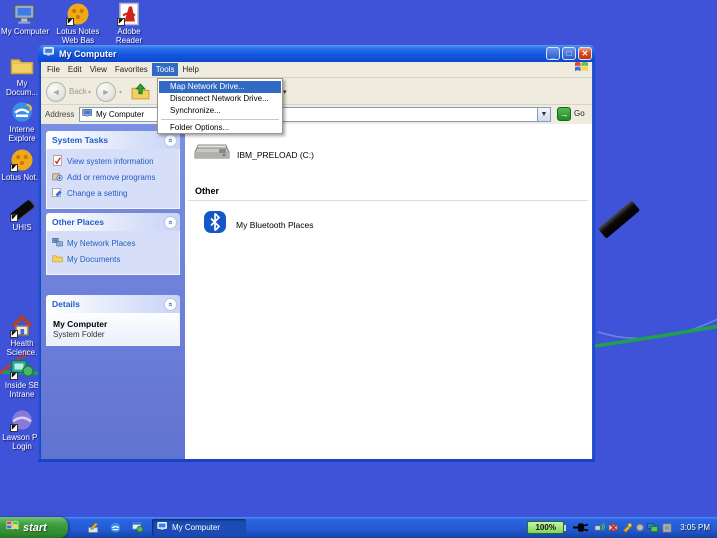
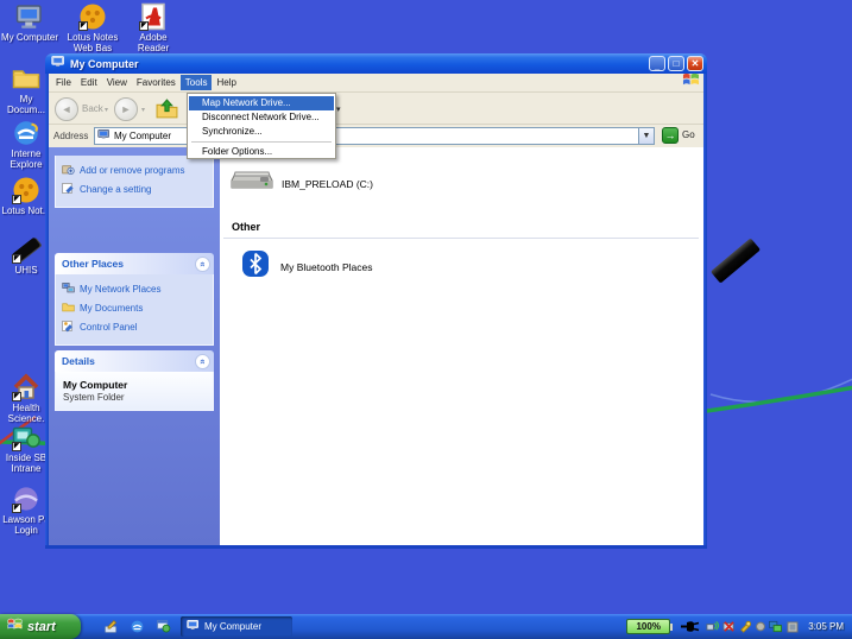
  My Computer
  Lotus Notes
  Web Bas
  Adobe Reader
  My Docum...
  Interne
  Explore
  Lotus Not.
  UHIS
  Health
  Science.
  Inside SB
  Intrane
  Lawson P
  Login
  My Computer
  _
  □
  ✕
  File
  Edit
  View
  Favorites
  Tools
  Help
  ◄
  Back
  ►
  Address
  My Computer
  →
  Go
- System Tasks
- View system information
  Add or remove programs
  Change a setting
  Other Places
  My Network Places
  My Documents
+ Control Panel
  Details
  My Computer
  System Folder
  IBM_PRELOAD (C:)
  Other
  My Bluetooth Places
  Map Network Drive...
  Disconnect Network Drive...
  Synchronize...
  Folder Options...
  start
  My Computer
  100%
  3:05 PM
